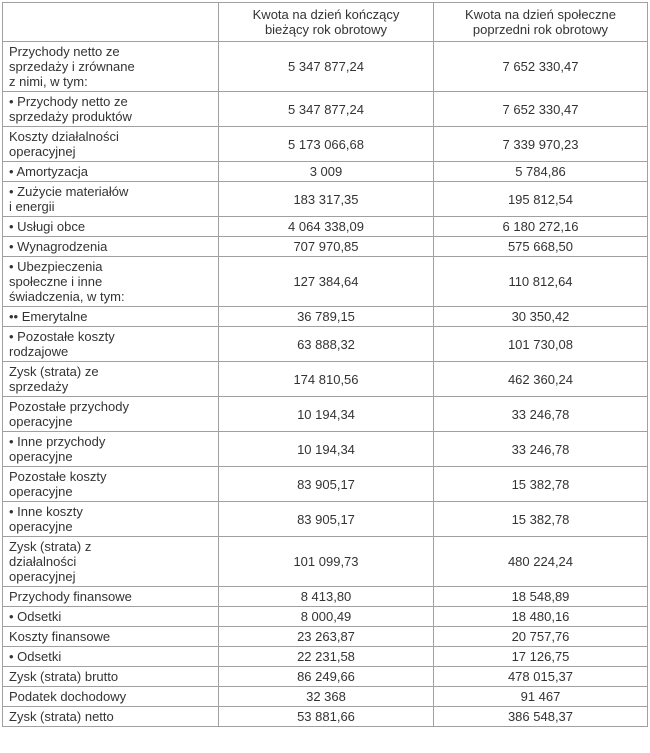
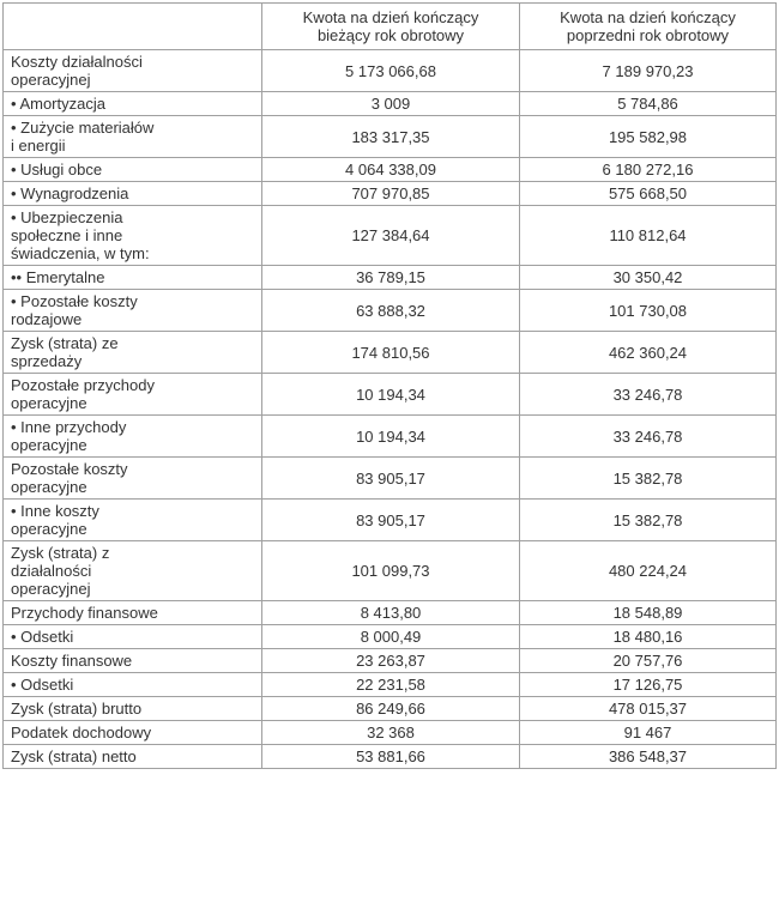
- 	Kwota na dzień kończący bieżący rok obrotowy	Kwota na dzień społeczne poprzedni rok obrotowy
+ 	Kwota na dzień kończący bieżący rok obrotowy	Kwota na dzień kończący poprzedni rok obrotowy
- Przychody netto ze sprzedaży i zrównane z nimi, w tym:	5 347 877,24	7 652 330,47
- • Przychody netto ze sprzedaży produktów	5 347 877,24	7 652 330,47
- Koszty działalności operacyjnej	5 173 066,68	7 339 970,23
+ Koszty działalności operacyjnej	5 173 066,68	7 189 970,23
  • Amortyzacja	3 009	5 784,86
- • Zużycie materiałów i energii	183 317,35	195 812,54
+ • Zużycie materiałów i energii	183 317,35	195 582,98
  • Usługi obce	4 064 338,09	6 180 272,16
  • Wynagrodzenia	707 970,85	575 668,50
  • Ubezpieczenia społeczne i inne świadczenia, w tym:	127 384,64	110 812,64
  •• Emerytalne	36 789,15	30 350,42
  • Pozostałe koszty rodzajowe	63 888,32	101 730,08
  Zysk (strata) ze sprzedaży	174 810,56	462 360,24
  Pozostałe przychody operacyjne	10 194,34	33 246,78
  • Inne przychody operacyjne	10 194,34	33 246,78
  Pozostałe koszty operacyjne	83 905,17	15 382,78
  • Inne koszty operacyjne	83 905,17	15 382,78
  Zysk (strata) z działalności operacyjnej	101 099,73	480 224,24
  Przychody finansowe	8 413,80	18 548,89
  • Odsetki	8 000,49	18 480,16
  Koszty finansowe	23 263,87	20 757,76
  • Odsetki	22 231,58	17 126,75
  Zysk (strata) brutto	86 249,66	478 015,37
  Podatek dochodowy	32 368	91 467
  Zysk (strata) netto	53 881,66	386 548,37
